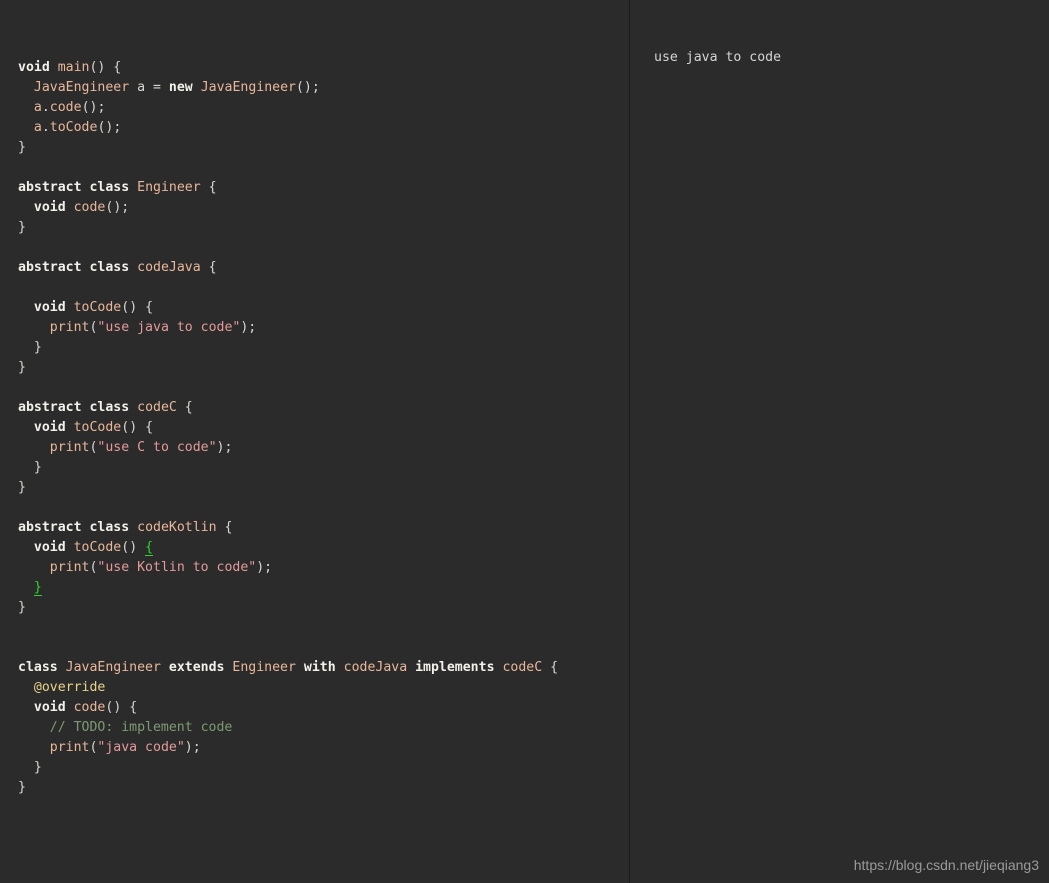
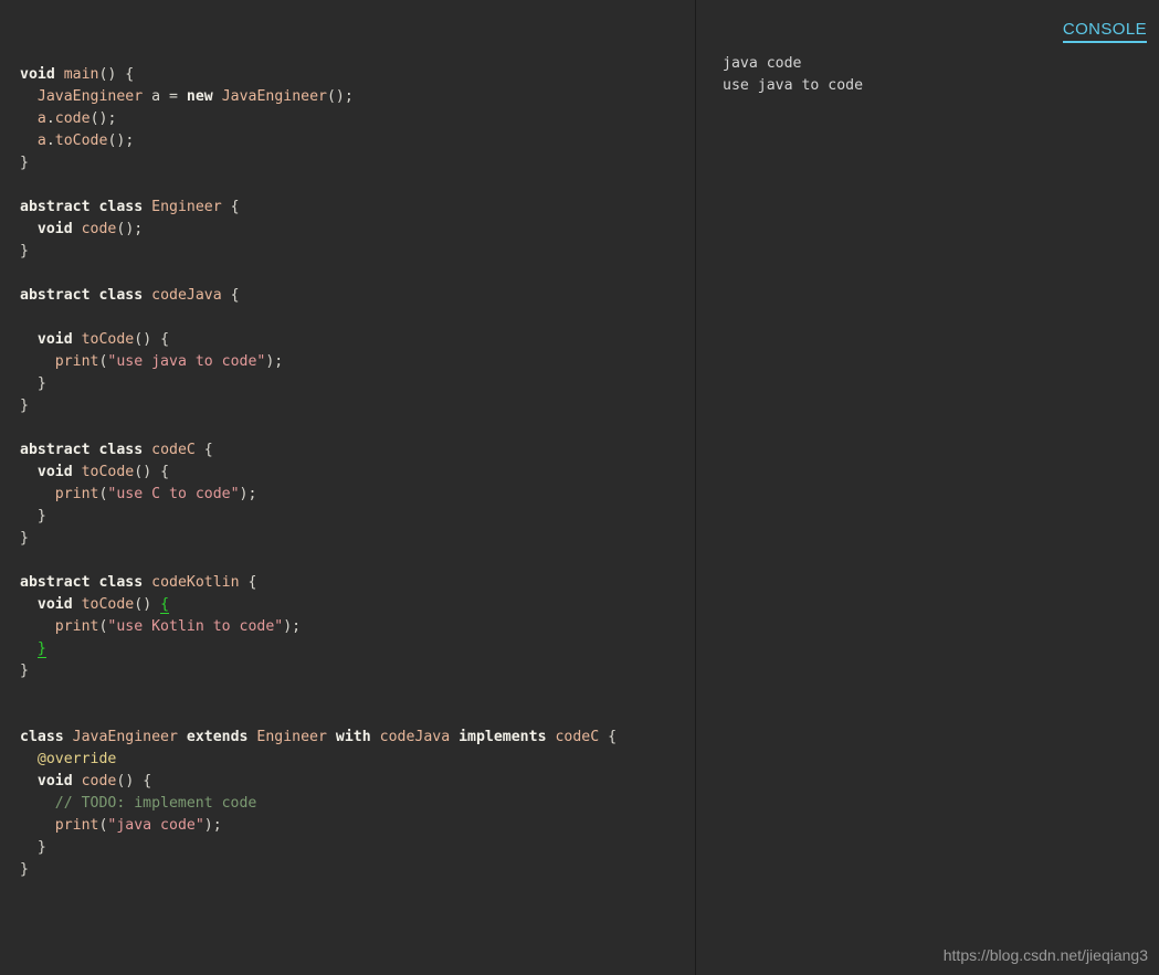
  void main() { JavaEngineer a = new JavaEngineer(); a.code(); a.toCode(); } abstract class Engineer { void code(); } abstract class codeJava { void toCode() { print("use java to code"); } } abstract class codeC { void toCode() { print("use C to code"); } } abstract class codeKotlin { void toCode() { print("use Kotlin to code"); } } class JavaEngineer extends Engineer with codeJava implements codeC { @override void code() { // TODO: implement code print("java code"); } }
+ CONSOLE
+ java code
  use java to code
  https://blog.csdn.net/jieqiang3
